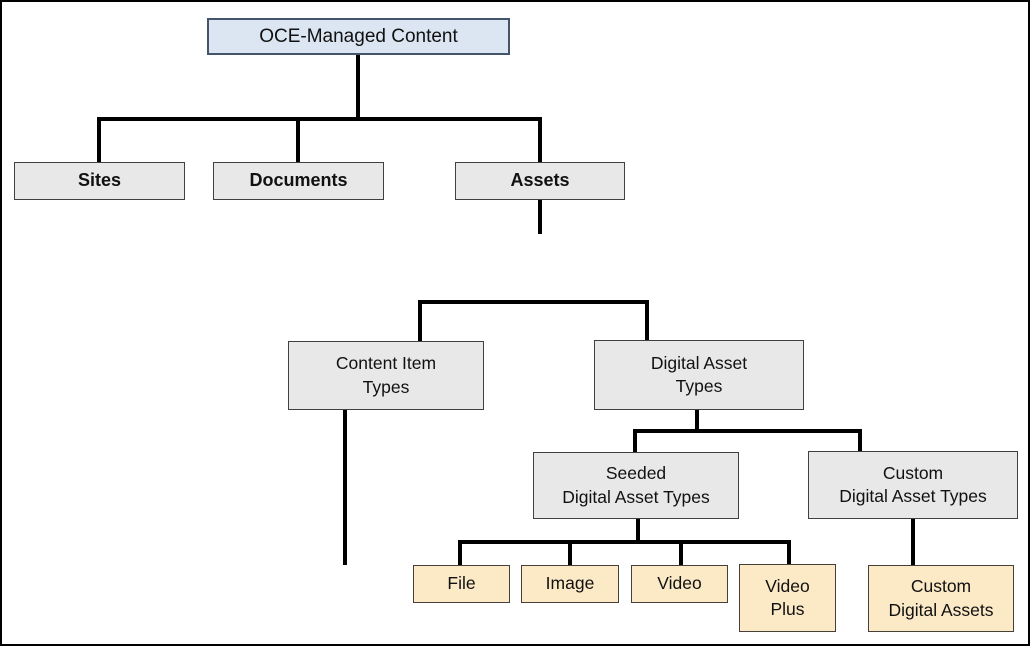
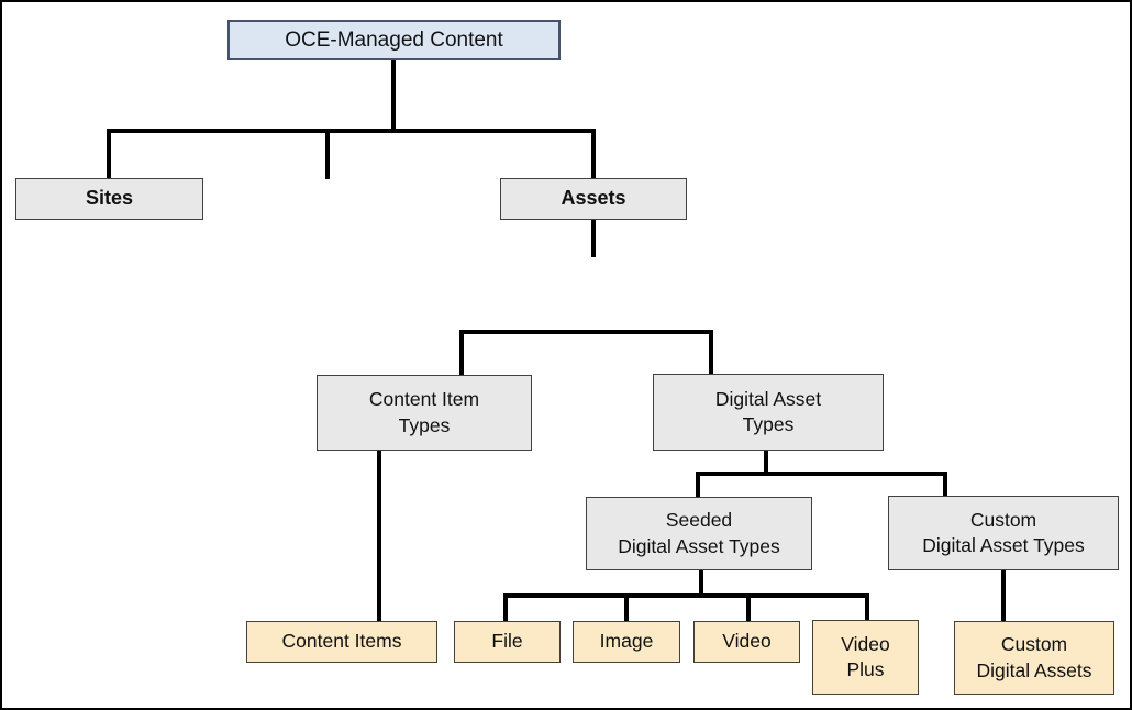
  OCE-Managed Content
  Sites
- Documents
  Assets
  Content Item
  Types
  Digital Asset
  Types
  Seeded
  Digital Asset Types
  Custom
  Digital Asset Types
+ Content Items
  File
  Image
  Video
  Video
  Plus
  Custom
  Digital Assets
